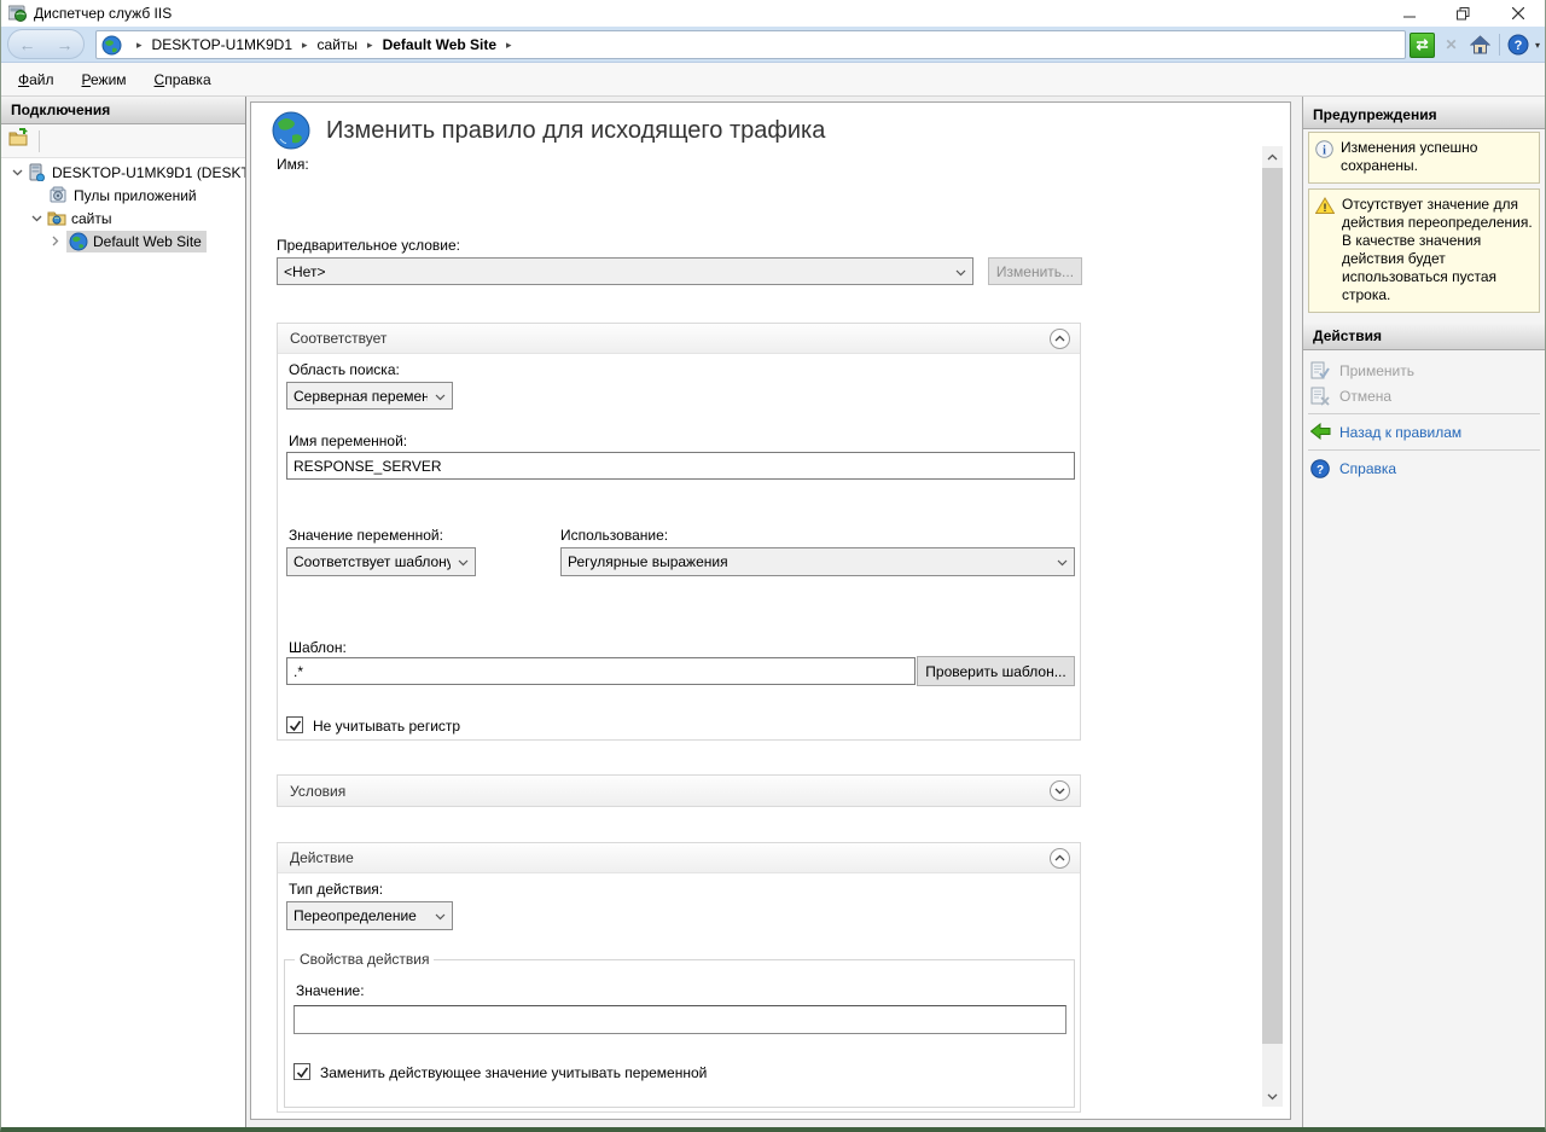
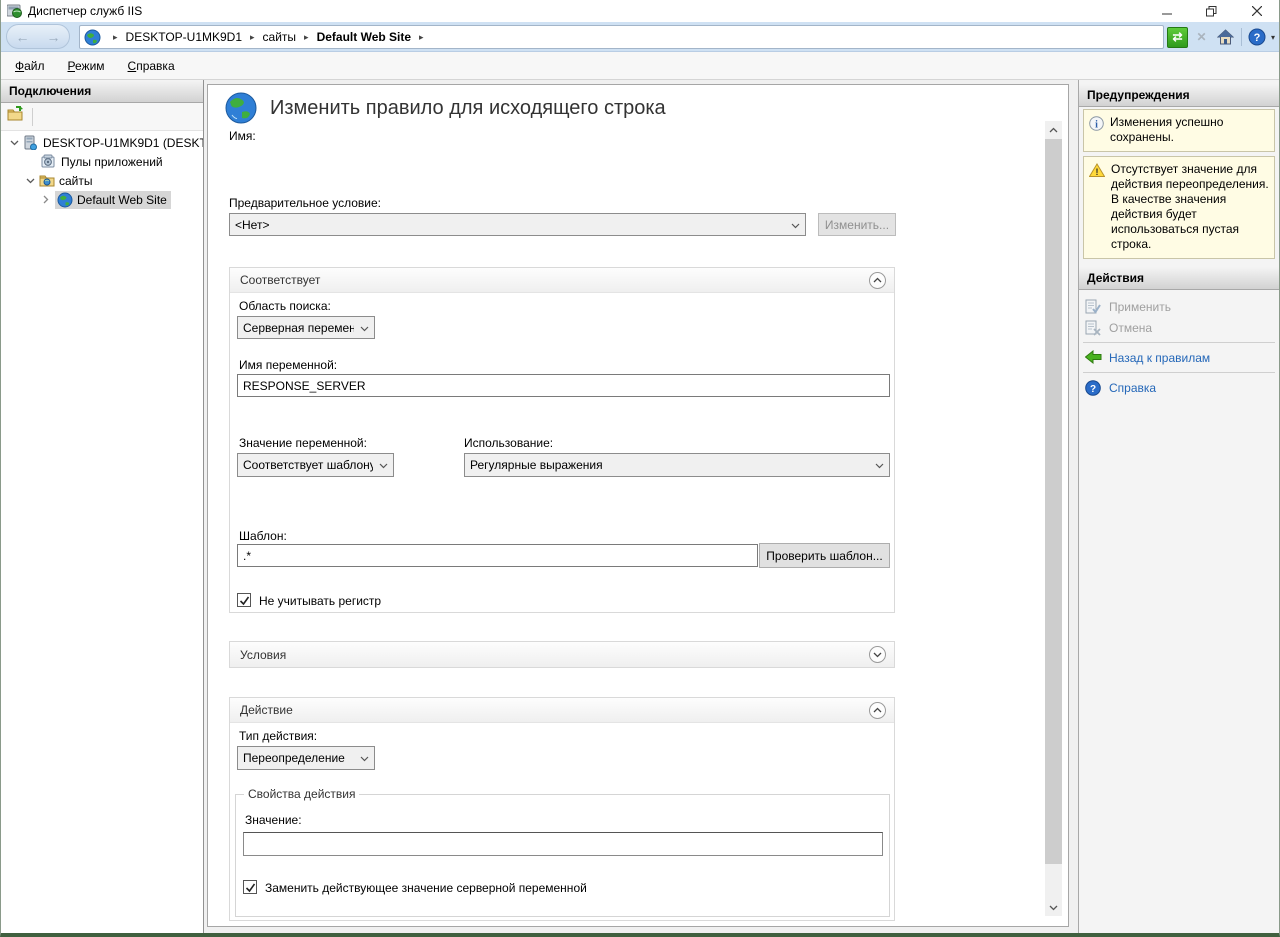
  Диспетчер служб IIS
  ←
  →
  ▸
  DESKTOP-U1MK9D1
  ▸
  сайты
  ▸
  Default Web Site
  ▸
  ⇄
  ✕
  ?
  ▾
  Файл
  Режим
  Справка
  Подключения
  DESKTOP-U1MK9D1 (DESK
  Пулы приложений
  сайты
  Default Web Site
- Изменить правило для исходящего трафика
+ Изменить правило для исходящего строка
  Имя:
  Предварительное условие:
  <Нет>
  Изменить...
  Соответствует
  Область поиска:
  Серверная перемен
  Имя переменной:
  RESPONSE_SERVER
  Значение переменной:
  Соответствует шаблону
  Использование:
  Регулярные выражения
  Шаблон:
  .*
  Проверить шаблон...
  Не учитывать регистр
  Условия
  Действие
  Тип действия:
  Переопределение
  Свойства действия
  Значение:
- Заменить действующее значение учитывать переменной
+ Заменить действующее значение серверной переменной
  Предупреждения
  i
  Изменения успешно сохранены.
  !
  Отсутствует значение для действия переопределения. В качестве значения действия будет использоваться пустая строка.
  Действия
  Применить
  Отмена
  Назад к правилам
  ?
  Справка
